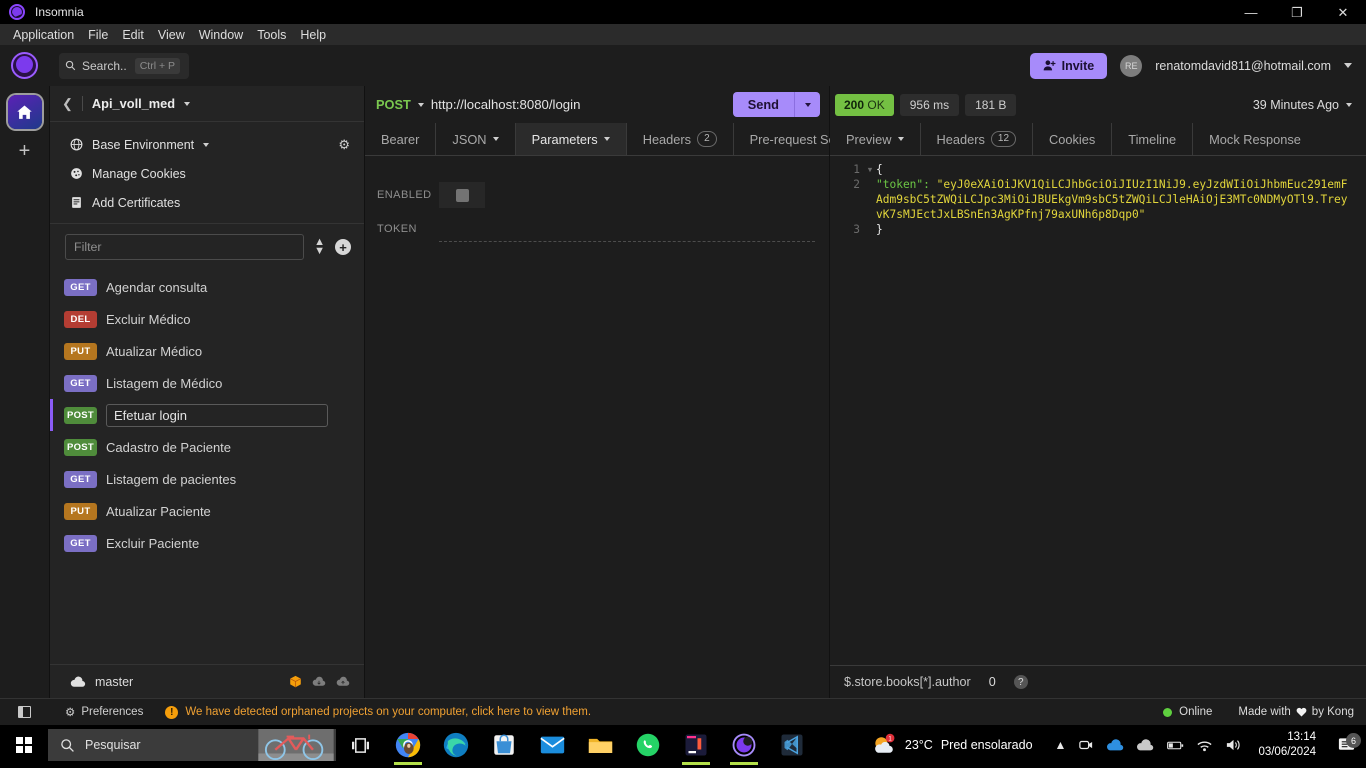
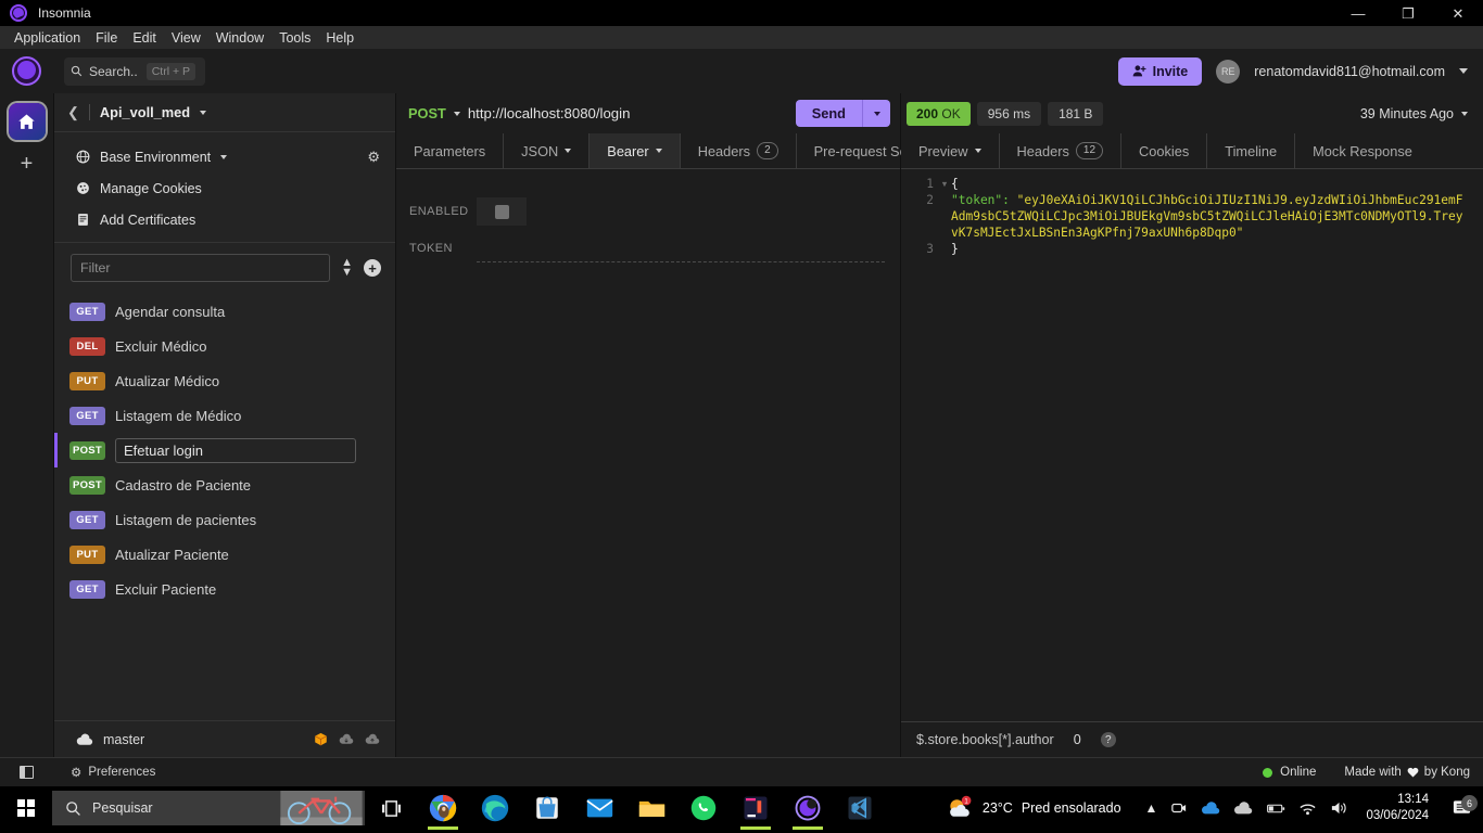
  Insomnia
  —
  ❐
  ✕
  Application
  File
  Edit
  View
  Window
  Tools
  Help
  Search..
  Ctrl + P
  Invite
  RE
  renatomdavid811@hotmail.com
  +
  ❮
  Api_voll_med
  Base Environment
  ⚙
  Manage Cookies
  Add Certificates
  Filter
  ▲
  ▼
  +
  GET
  Agendar consulta
  DEL
  Excluir Médico
  PUT
  Atualizar Médico
  GET
  Listagem de Médico
  POST
  Efetuar login
  POST
  Cadastro de Paciente
  GET
  Listagem de pacientes
  PUT
  Atualizar Paciente
  GET
  Excluir Paciente
  master
  POST
  http://localhost:8080/login
  Send
- Bearer
+ Parameters
  JSON
- Parameters
+ Bearer
  Headers
  2
  Pre-request S
  ENABLED
  TOKEN
  200 OK
  956 ms
  181 B
  39 Minutes Ago
  Preview
  Headers
  12
  Cookies
  Timeline
  Mock Response
  1
  ▾
  {
  2
  "token": "eyJ0eXAiOiJKV1QiLCJhbGciOiJIUzI1NiJ9.eyJzdWIiOiJhbmEuc291emFAdm9sbC5tZWQiLCJpc3MiOiJBUEkgVm9sbC5tZWQiLCJleHAiOjE3MTc0NDMyOTl9.TreyvK7sMJEctJxLBSnEn3AgKPfnj79axUNh6p8Dqp0"
  3
  }
  $.store.books[*].author
  0
  ?
  ⚙
  Preferences
- !
- We have detected orphaned projects on your computer, click here to view them.
  Online
  Made with
  by Kong
  Pesquisar
  23°C
  Pred ensolarado
  ▲
  13:14
  03/06/2024
  6
